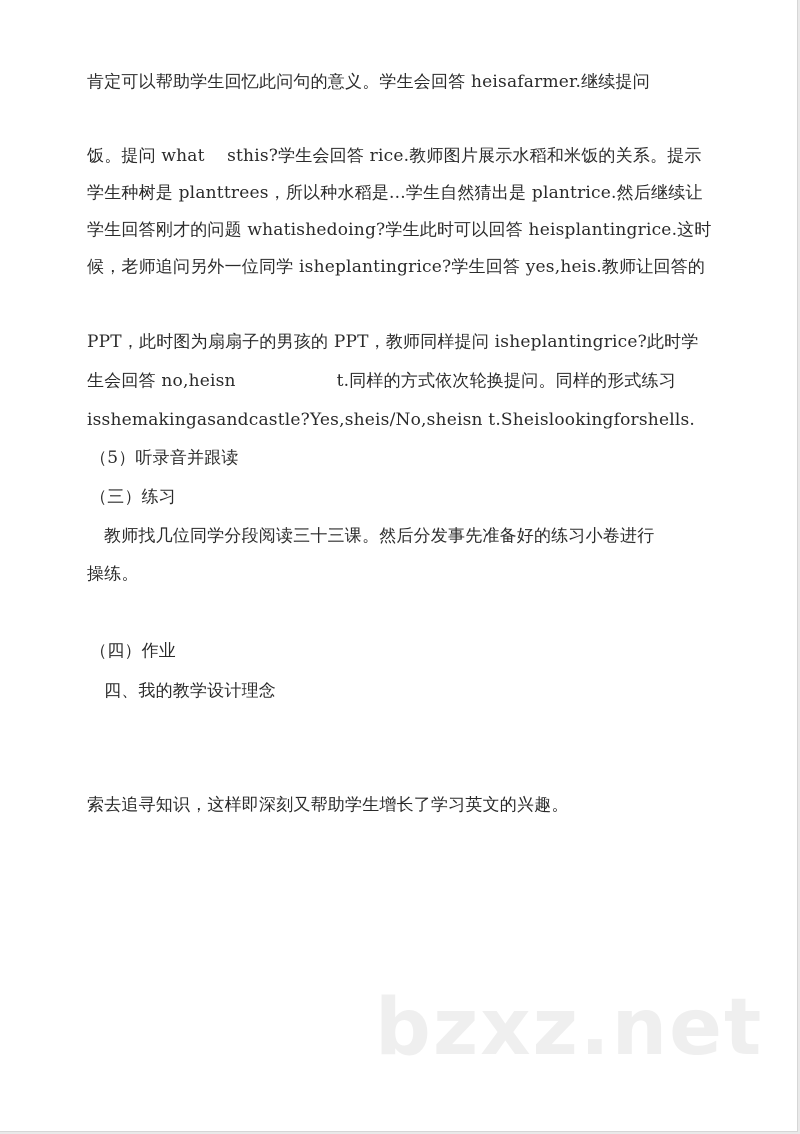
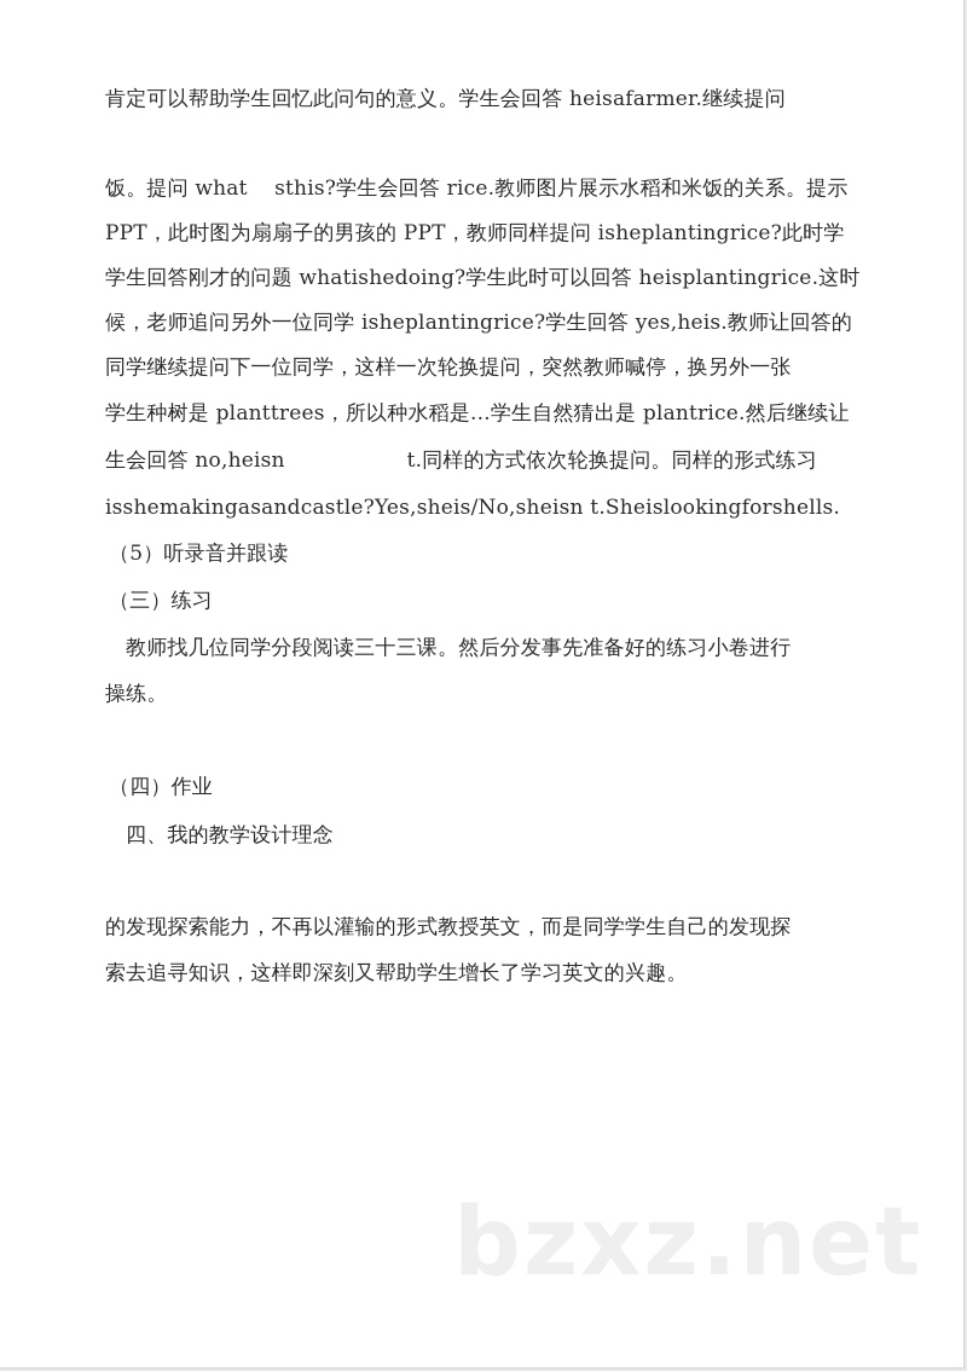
  肯定可以帮助学生回忆此问句的意义。学生会回答 heisafarmer.继续提问
  饭。提问 what sthis?学生会回答 rice.教师图片展示水稻和米饭的关系。提示
- 学生种树是 planttrees，所以种水稻是...学生自然猜出是 plantrice.然后继续让
+ PPT，此时图为扇扇子的男孩的 PPT，教师同样提问 isheplantingrice?此时学
  学生回答刚才的问题 whatishedoing?学生此时可以回答 heisplantingrice.这时
  候，老师追问另外一位同学 isheplantingrice?学生回答 yes,heis.教师让回答的
+ 同学继续提问下一位同学，这样一次轮换提问，突然教师喊停，换另外一张
- PPT，此时图为扇扇子的男孩的 PPT，教师同样提问 isheplantingrice?此时学
+ 学生种树是 planttrees，所以种水稻是...学生自然猜出是 plantrice.然后继续让
  生会回答 no,heisn t.同样的方式依次轮换提问。同样的形式练习
  isshemakingasandcastle?Yes,sheis/No,sheisn t.Sheislookingforshells.
  （5）听录音并跟读
  （三）练习
  教师找几位同学分段阅读三十三课。然后分发事先准备好的练习小卷进行
  操练。
  （四）作业
  四、我的教学设计理念
+ 的发现探索能力，不再以灌输的形式教授英文，而是同学学生自己的发现探
  索去追寻知识，这样即深刻又帮助学生增长了学习英文的兴趣。
